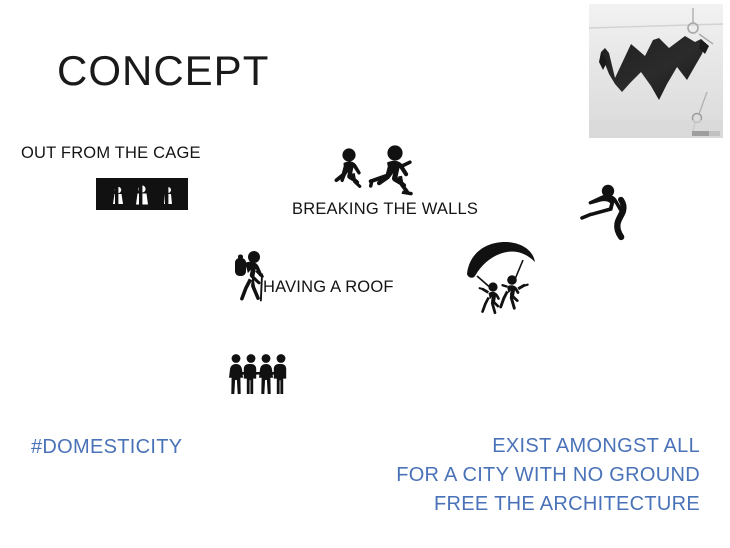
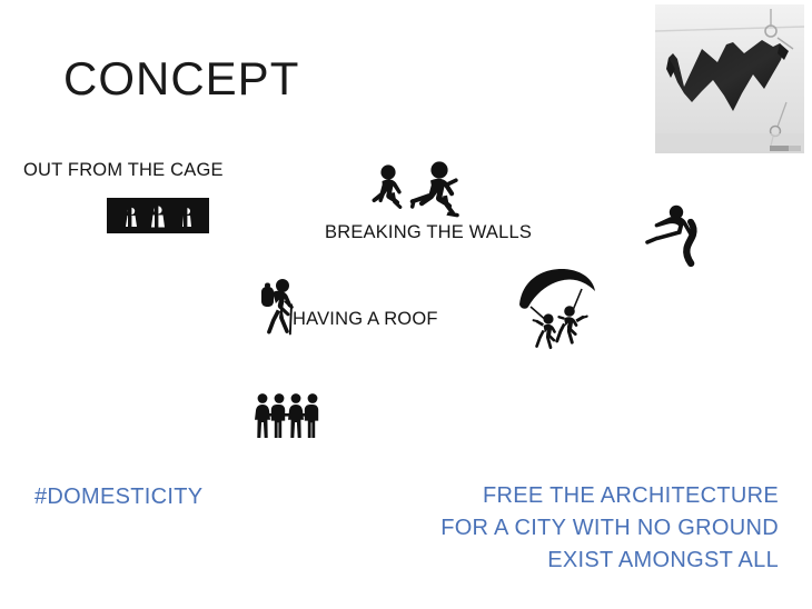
  CONCEPT
  OUT FROM THE CAGE
  BREAKING THE WALLS
  HAVING A ROOF
  #DOMESTICITY
- EXIST AMONGST ALL
+ FREE THE ARCHITECTURE
  FOR A CITY WITH NO GROUND
- FREE THE ARCHITECTURE
+ EXIST AMONGST ALL
